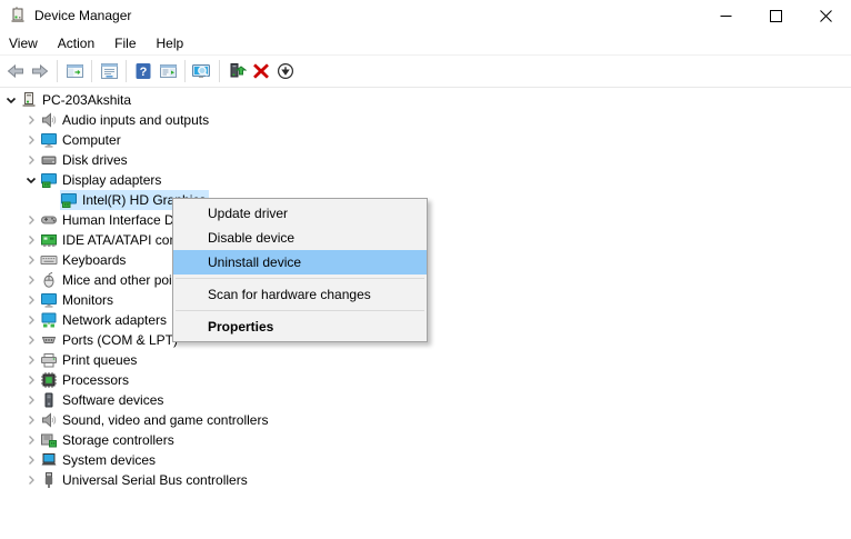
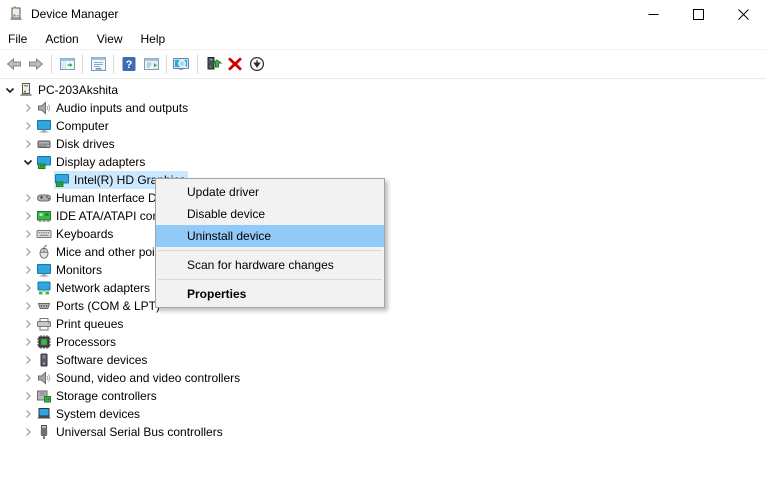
  Device Manager
- View
+ File
  Action
- File
+ View
  Help
  ?
  PC-203Akshita
  Audio inputs and outputs
  Computer
  Disk drives
  Display adapters
  Intel(R) HD Gra
  Human Interface D
  Keyboards
  Monitors
  Network adapters
  Ports (COM & LPT
  Print queues
  Processors
  Software devices
- Sound, video and game controllers
+ Sound, video and video controllers
  Storage controllers
  System devices
  Universal Serial Bus controllers
  Update driver
  Disable device
  Uninstall device
  Scan for hardware changes
  Properties
